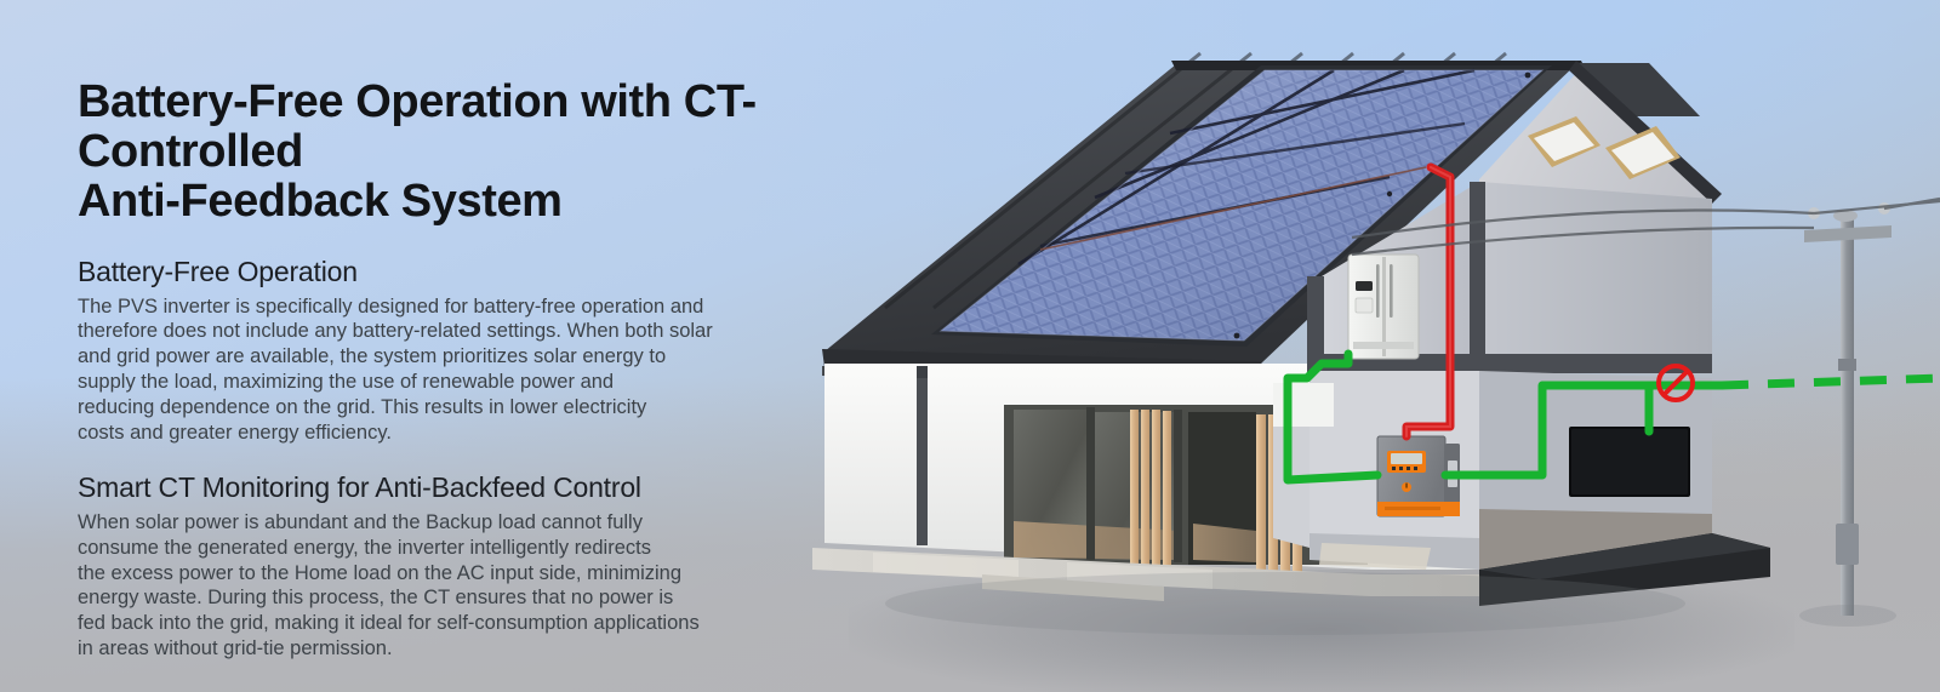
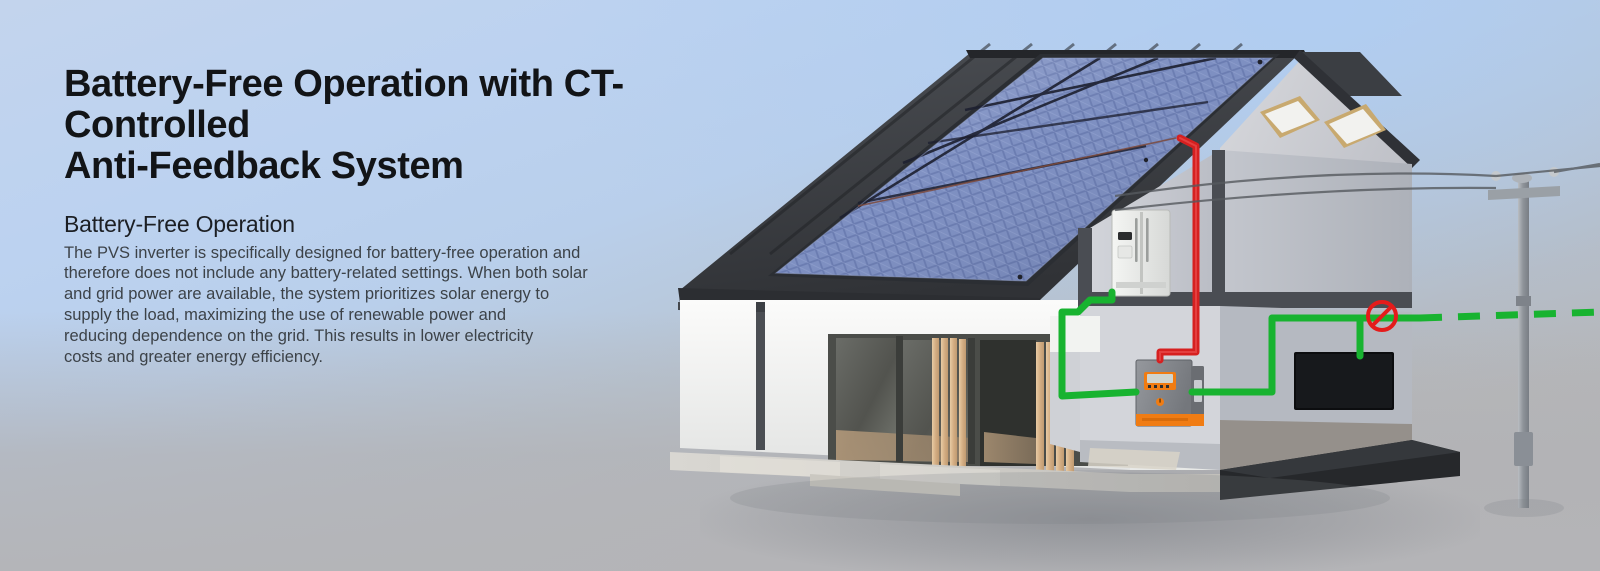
  Battery-Free Operation with CT-Controlled
  Anti-Feedback System
  Battery-Free Operation
  The PVS inverter is specifically designed for battery-free operation and
  therefore does not include any battery-related settings. When both solar
  and grid power are available, the system prioritizes solar energy to
  supply the load, maximizing the use of renewable power and
  reducing dependence on the grid. This results in lower electricity
  costs and greater energy efficiency.
- Smart CT Monitoring for Anti-Backfeed Control
- When solar power is abundant and the Backup load cannot fully
- consume the generated energy, the inverter intelligently redirects
- the excess power to the Home load on the AC input side, minimizing
- energy waste. During this process, the CT ensures that no power is
- fed back into the grid, making it ideal for self-consumption applications
- in areas without grid-tie permission.
